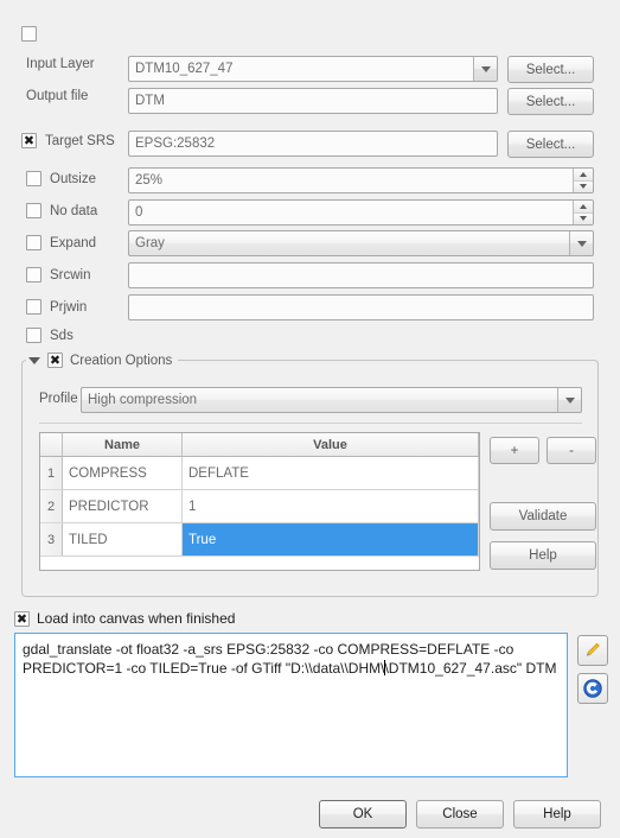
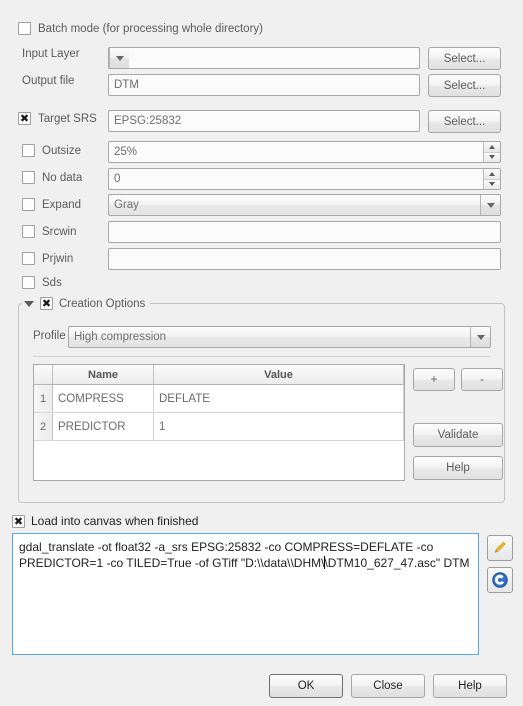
+ Batch mode (for processing whole directory)
  Input Layer
- DTM10_627_47
  Select...
  Output file
  DTM
  Select...
  Target SRS
  EPSG:25832
  Select...
  Outsize
  25%
  No data
  0
  Expand
  Gray
  Srcwin
  Prjwin
  Sds
  Creation Options
  Profile
  High compression
  	Name	Value
  1	COMPRESS	DEFLATE
  2	PREDICTOR	1
- 3	TILED	True
  +
  -
  Validate
  Help
  Load into canvas when finished
  gdal_translate -ot float32 -a_srs EPSG:25832 -co COMPRESS=DEFLATE -co PREDICTOR=1 -co TILED=True -of GTiff "D:\\data\\DHM\\DTM10_627_47.asc" DTM
  OK
  Close
  Help
